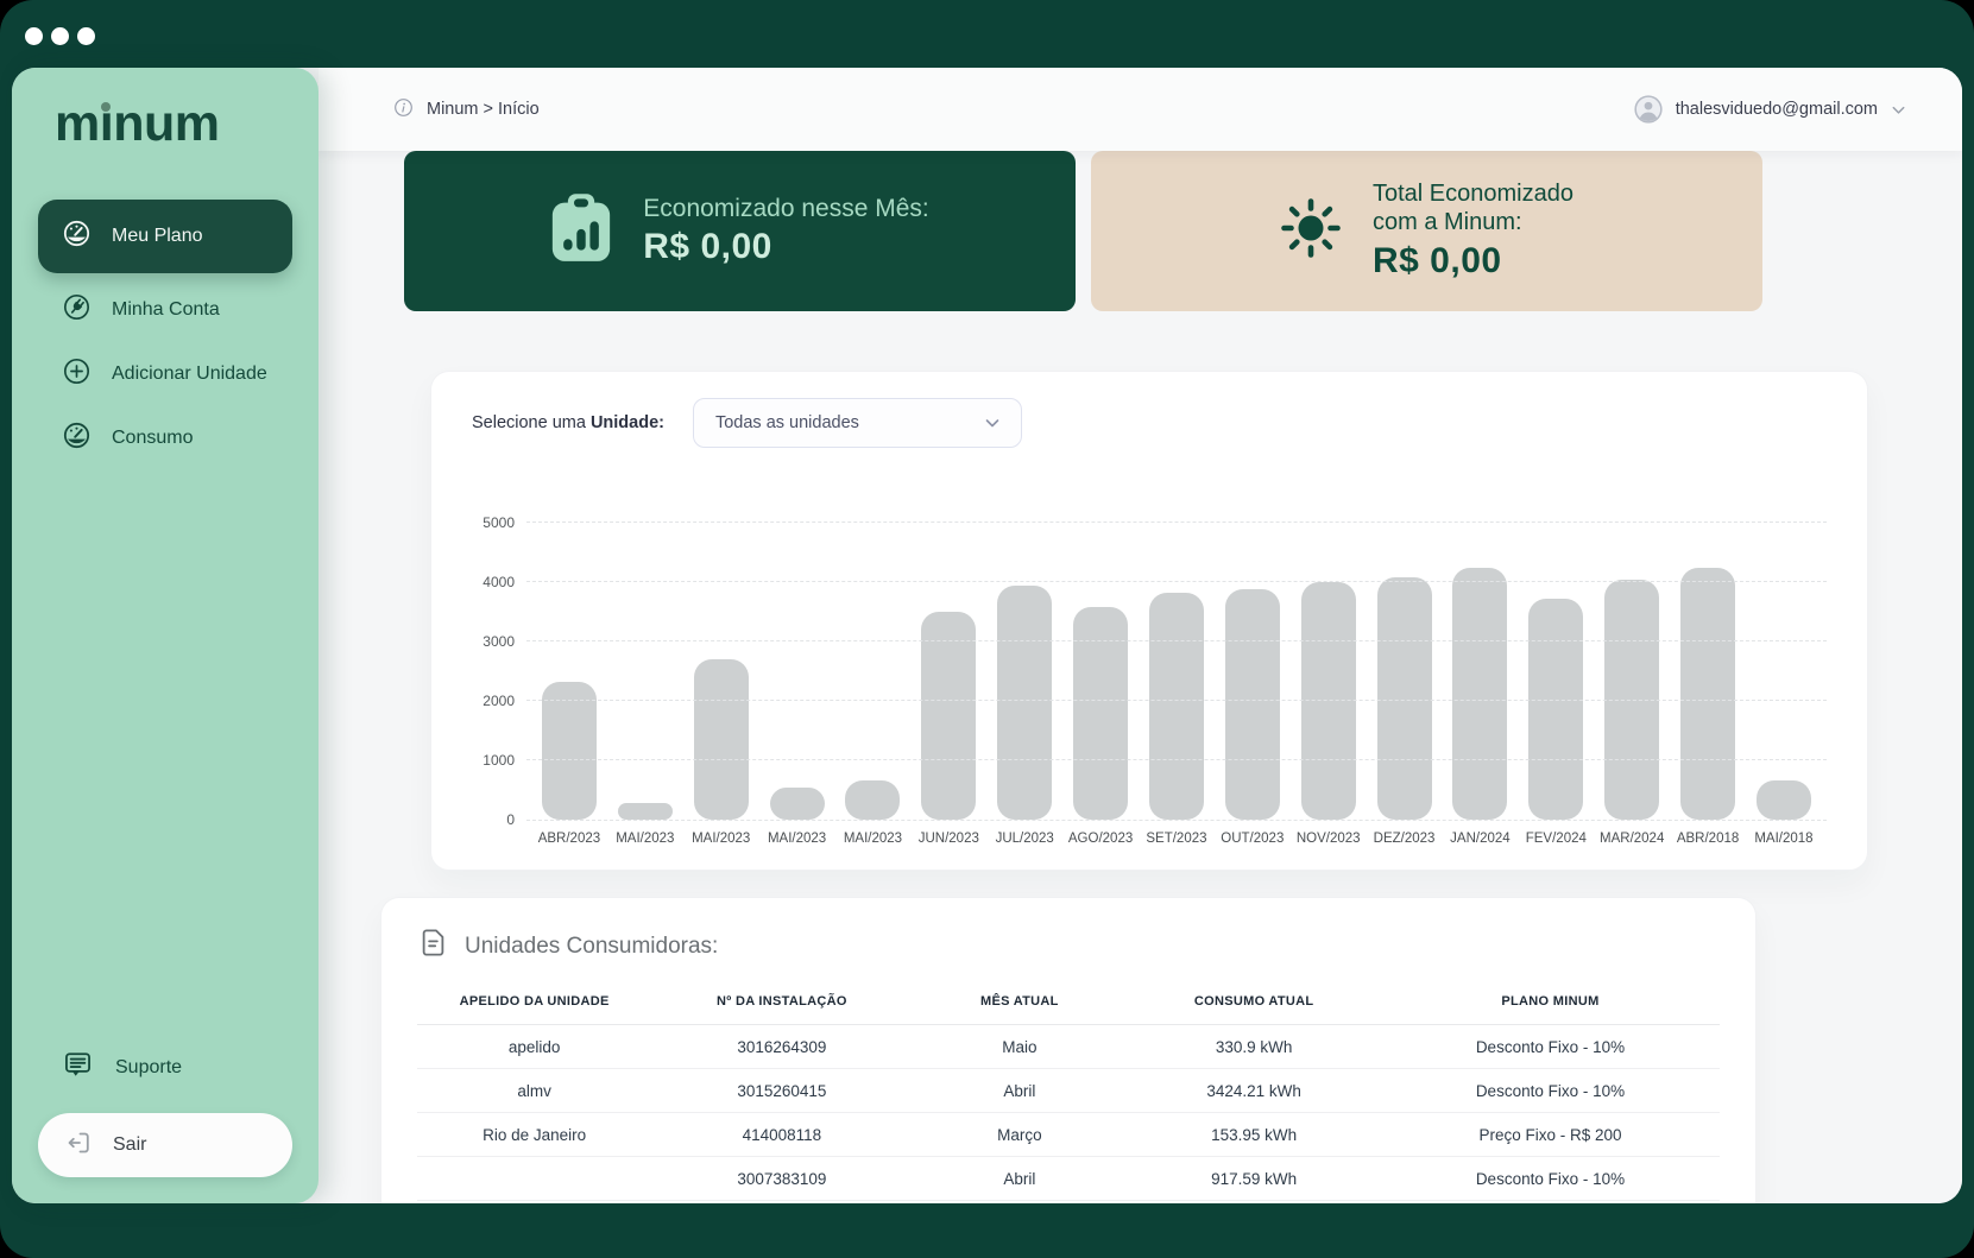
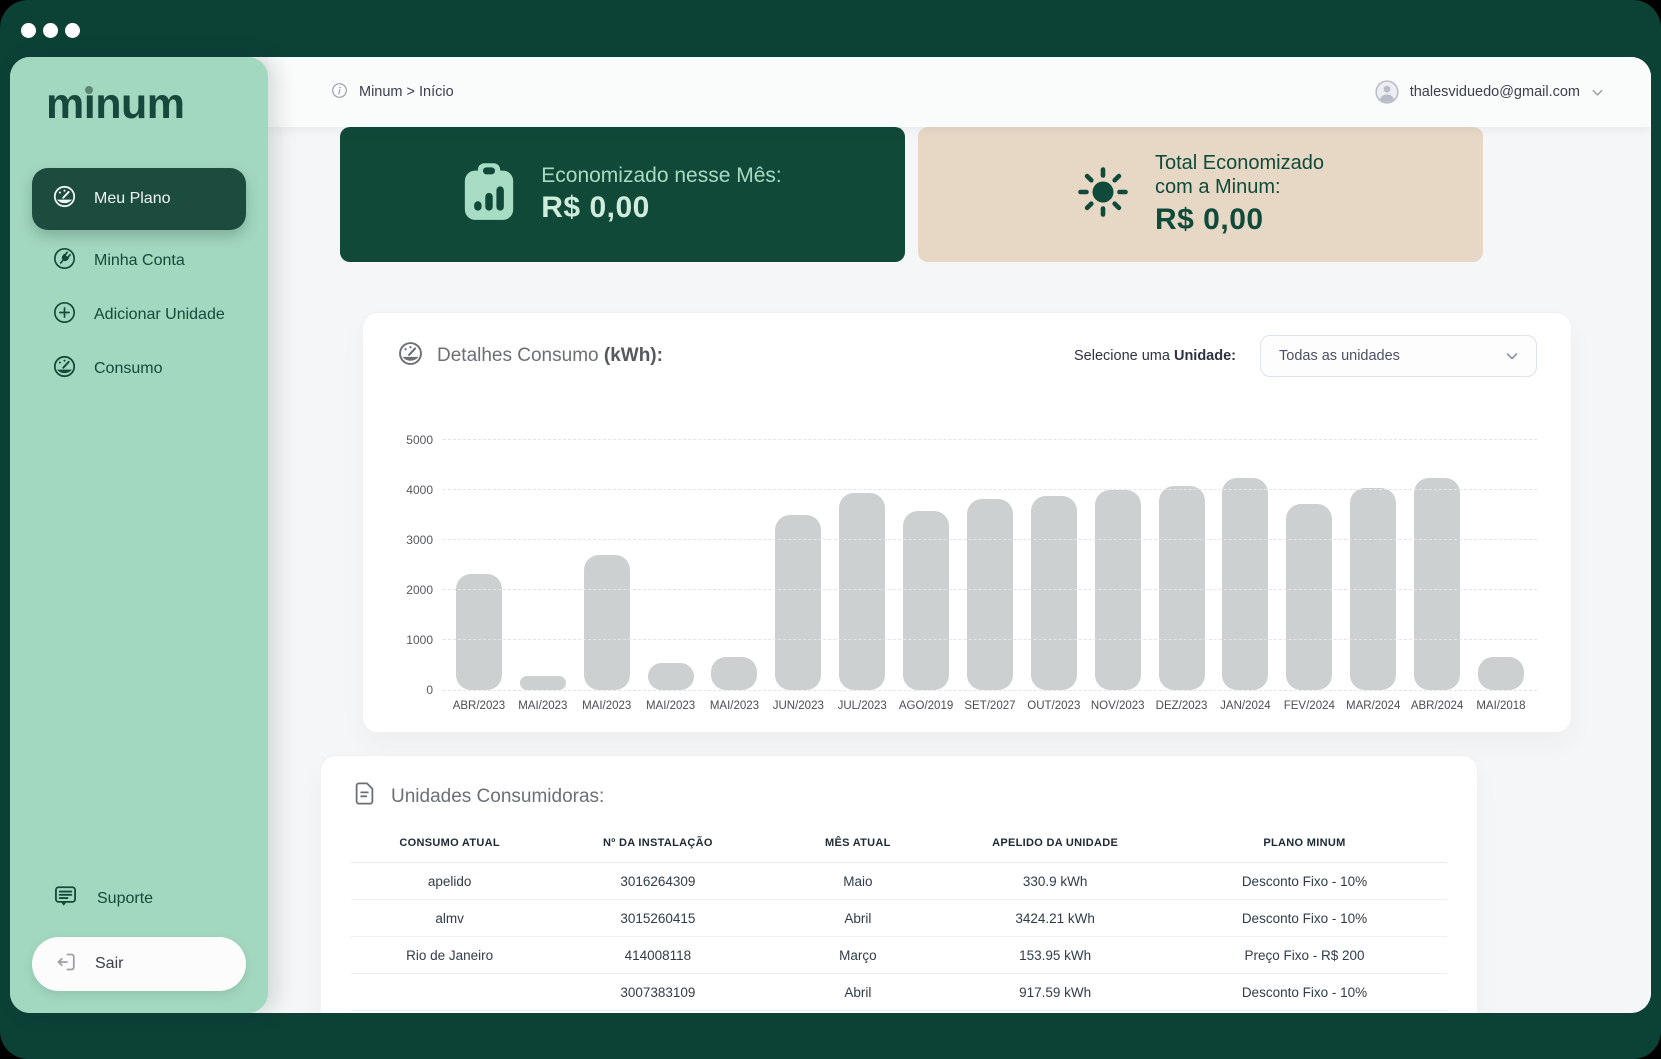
  mınum
  Meu Plano
  Minha Conta
  Adicionar Unidade
  Consumo
  Suporte
  Sair
  Minum > Início
  thalesviduedo@gmail.com
  Economizado nesse Mês:
  R$ 0,00
  Total Economizado
  com a Minum:
  R$ 0,00
+ Detalhes Consumo (kWh):
  Selecione uma Unidade:
  Todas as unidades
  0
  1000
  2000
  3000
  4000
  5000
  ABR/2023
  MAI/2023
  MAI/2023
  MAI/2023
  MAI/2023
  JUN/2023
  JUL/2023
- AGO/2023
+ AGO/2019
- SET/2023
+ SET/2027
  OUT/2023
  NOV/2023
  DEZ/2023
  JAN/2024
  FEV/2024
  MAR/2024
- ABR/2018
+ ABR/2024
  MAI/2018
  Unidades Consumidoras:
- APELIDO DA UNIDADE
+ CONSUMO ATUAL
  Nº DA INSTALAÇÃO
  MÊS ATUAL
- CONSUMO ATUAL
+ APELIDO DA UNIDADE
  PLANO MINUM
  apelido
  3016264309
  Maio
  330.9 kWh
  Desconto Fixo - 10%
  almv
  3015260415
  Abril
  3424.21 kWh
  Desconto Fixo - 10%
  Rio de Janeiro
  414008118
  Março
  153.95 kWh
  Preço Fixo - R$ 200
  3007383109
  Abril
  917.59 kWh
  Desconto Fixo - 10%
